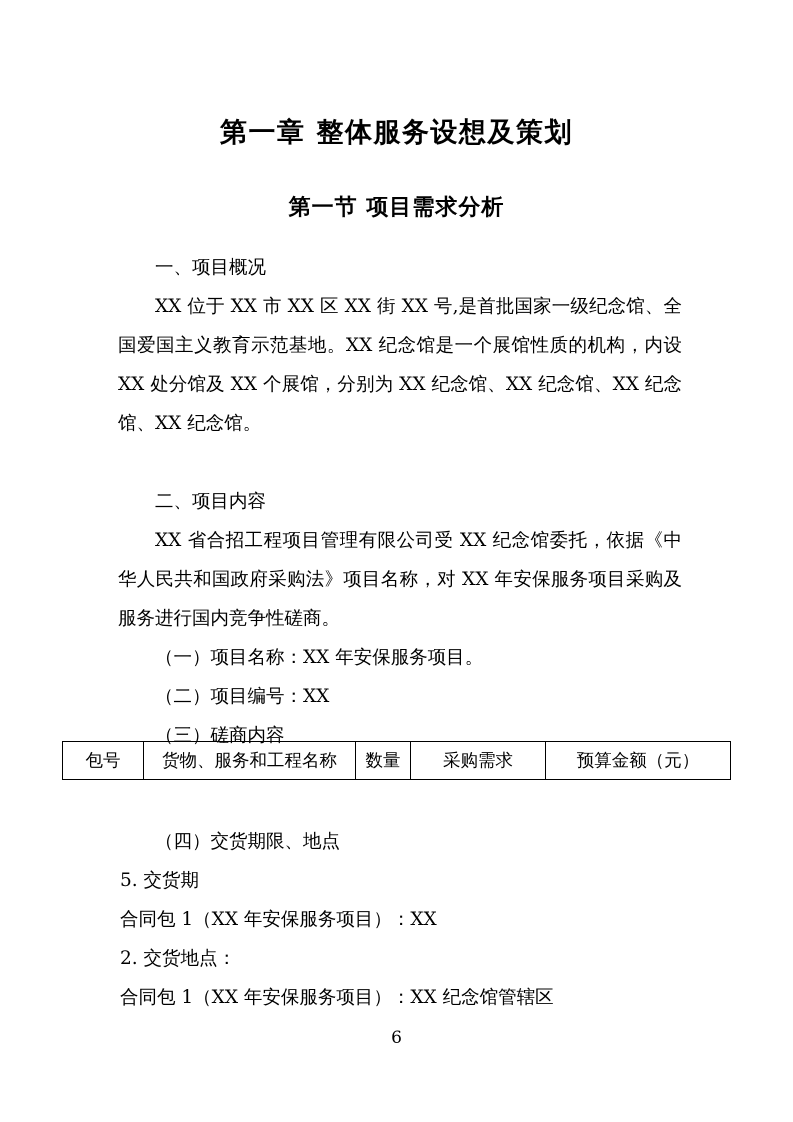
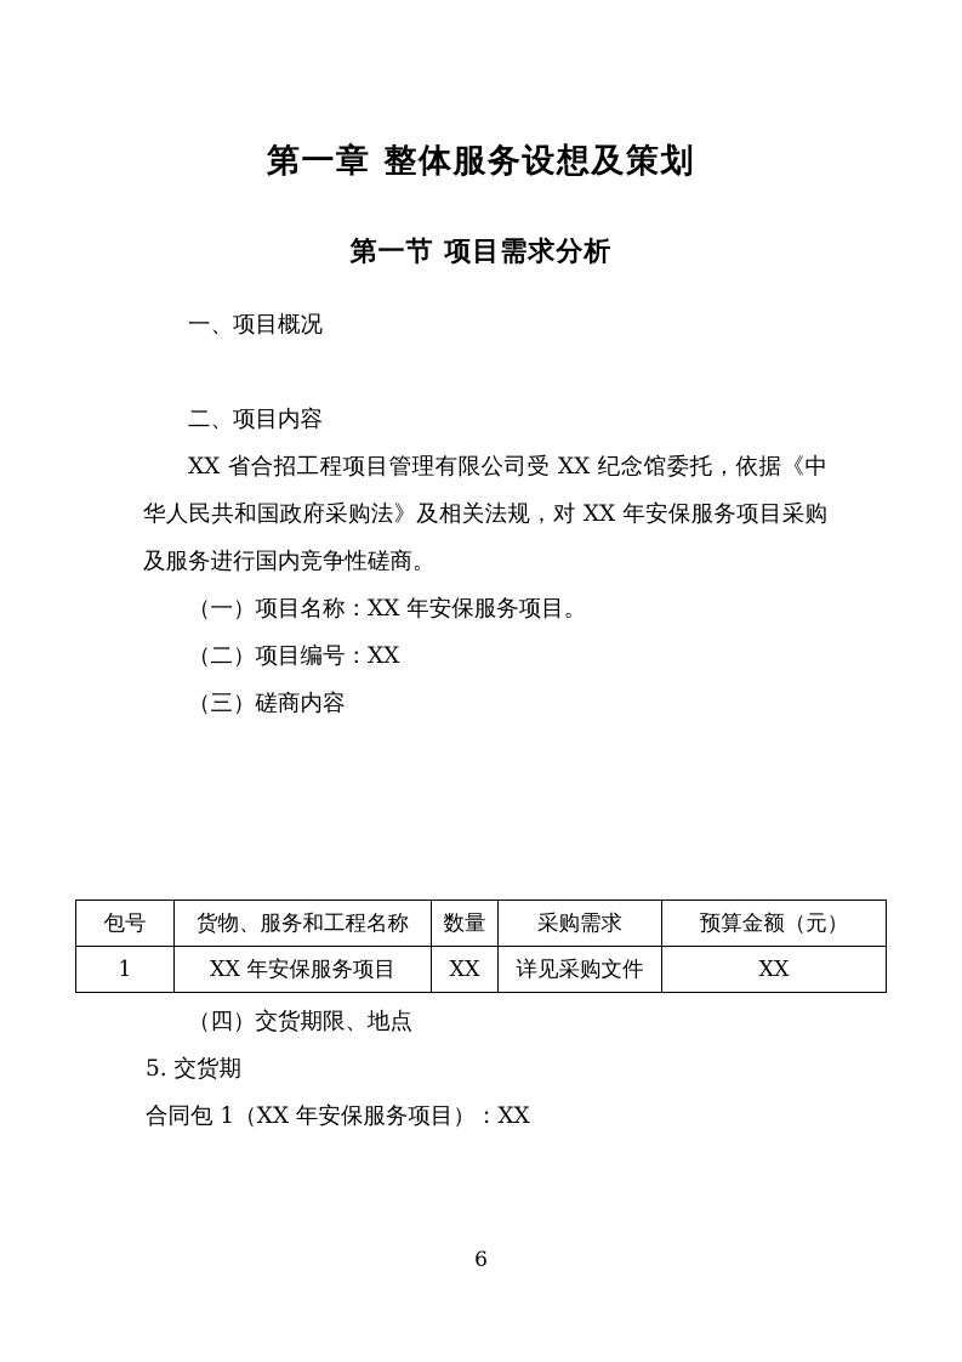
  第一章 整体服务设想及策划
  第一节 项目需求分析
  一、项目概况
- XX 位于 XX 市 XX 区 XX 街 XX 号,是首批国家一级纪念馆、全国爱国主义教育示范基地。XX 纪念馆是一个展馆性质的机构，内设 XX 处分馆及 XX 个展馆，分别为 XX 纪念馆、XX 纪念馆、XX 纪念馆、XX 纪念馆。
  二、项目内容
- XX 省合招工程项目管理有限公司受 XX 纪念馆委托，依据《中华人民共和国政府采购法》项目名称，对 XX 年安保服务项目采购及服务进行国内竞争性磋商。
+ XX 省合招工程项目管理有限公司受 XX 纪念馆委托，依据《中华人民共和国政府采购法》及相关法规，对 XX 年安保服务项目采购及服务进行国内竞争性磋商。
  （一）项目名称：XX 年安保服务项目。
  （二）项目编号：XX
  （三）磋商内容
  包号	货物、服务和工程名称	数量	采购需求	预算金额（元）
+ 1	XX 年安保服务项目	XX	详见采购文件	XX
  （四）交货期限、地点
  5. 交货期
  合同包 1（XX 年安保服务项目）：XX
- 2. 交货地点：
- 合同包 1（XX 年安保服务项目）：XX 纪念馆管辖区
  6
